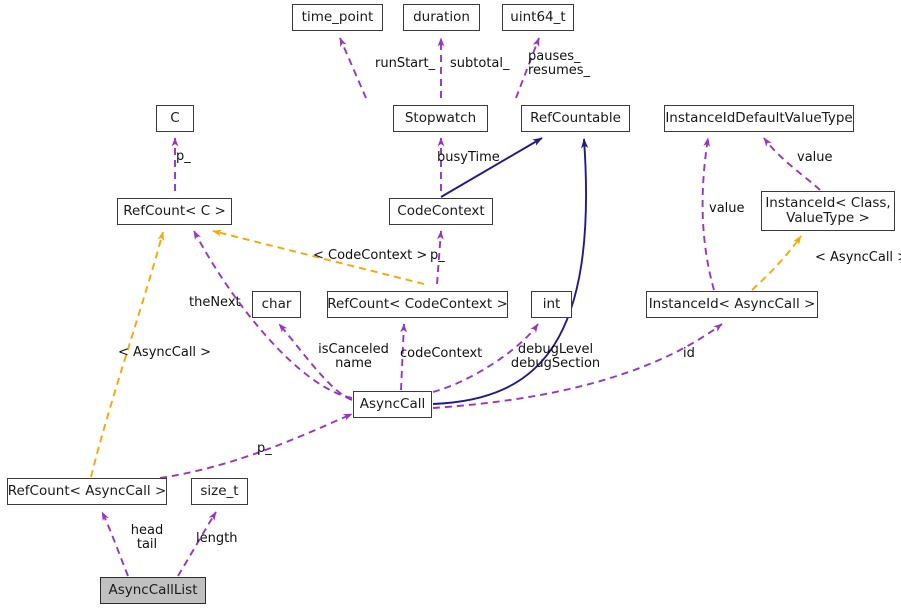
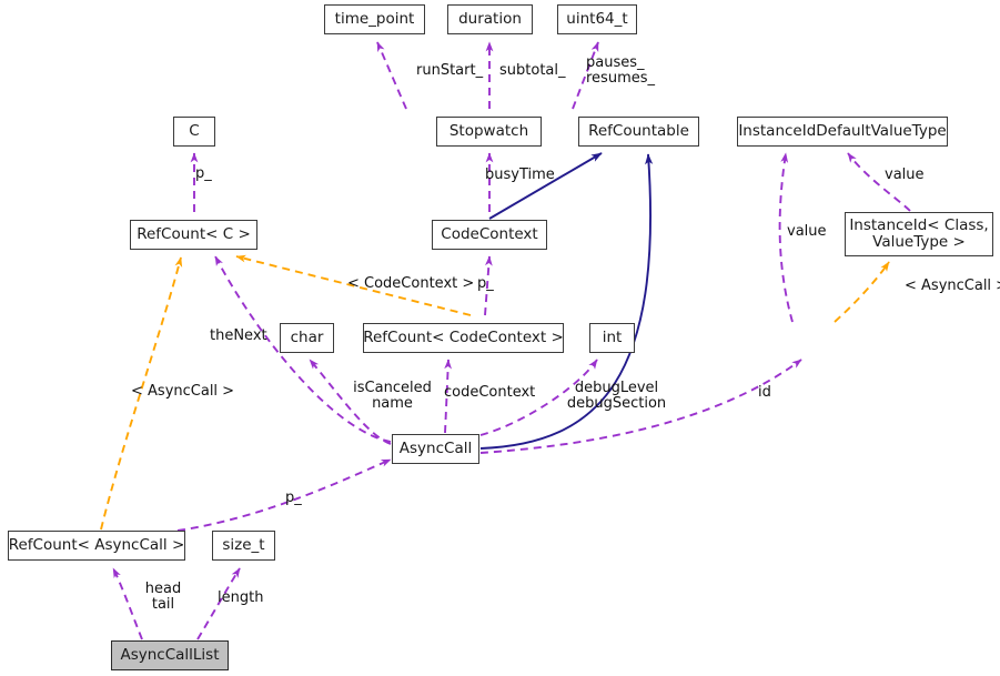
  time_point
  duration
  uint64_t
  C
  Stopwatch
  RefCountable
  InstanceIdDefaultValueType
  RefCount< C >
  CodeContext
  InstanceId< Class,
  ValueType >
  char
  RefCount< CodeContext >
  int
- InstanceId< AsyncCall >
  AsyncCall
  RefCount< AsyncCall >
  size_t
  AsyncCallList
  runStart_
  subtotal_
  pauses_
  resumes_
  p_
  busyTime
  value
  value
  < CodeContext >
  p_
  < AsyncCall
  theNext
  < AsyncCall >
  isCanceled
  name
  codeContext
  debugLevel
  debugSection
  id
  p_
  head
  tail
  length
